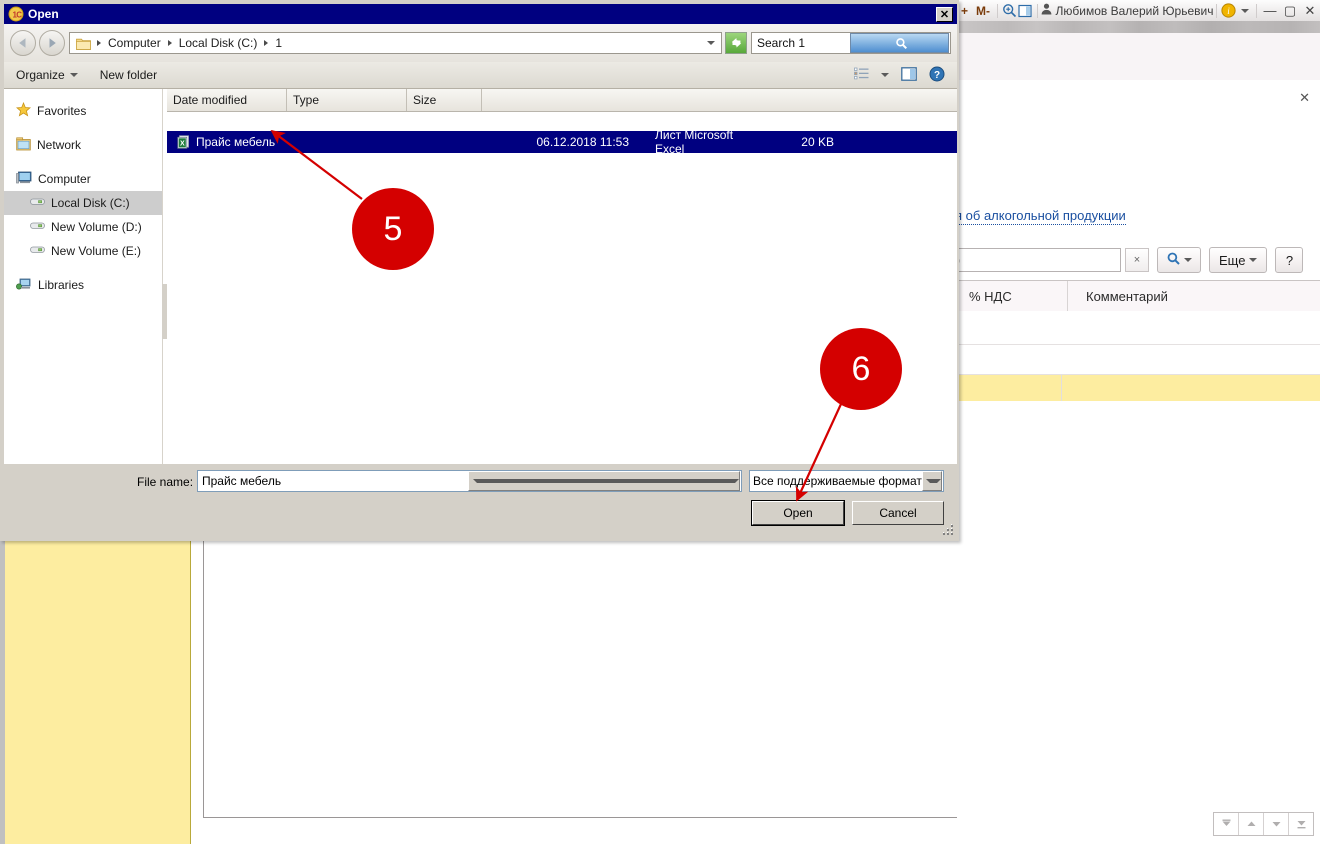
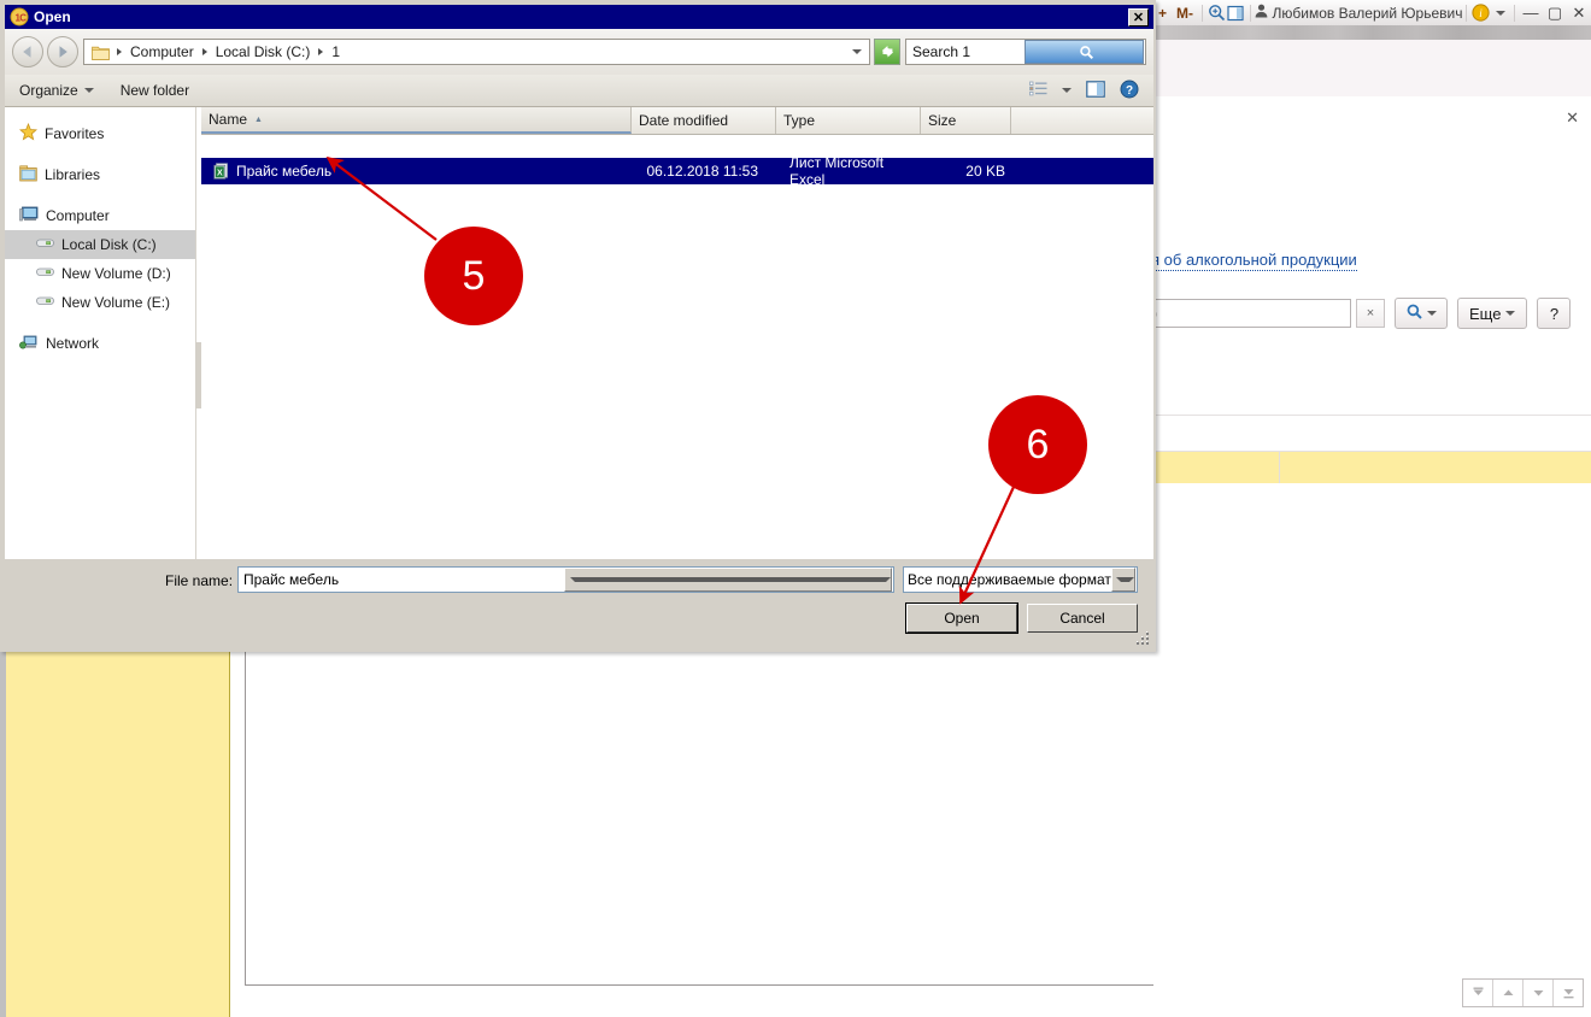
  +
  M-
  Любимов Валерий Юрьевич
  i
  —
  ▢
  ✕
  ✕
  об алкогольной продукции
  ×
  Еще
  ?
- % НДС
- Комментарий
  1
  C
  Open
  ✕
  Computer
  Local Disk (C:)
  1
  Search 1
  Organize
  New folder
  ?
  Favorites
- Network
+ Libraries
  Computer
  Local Disk (C:)
  New Volume (D:)
  New Volume (E:)
- Libraries
+ Network
+ Name
  Date modified
  Type
  Size
  Прайс мебель
  06.12.2018 11:53
  Лист Microsoft Excel
  20 KB
  File name:
  Прайс мебель
  Все поддерживаемые формат
  Open
  Cancel
  5
  6
